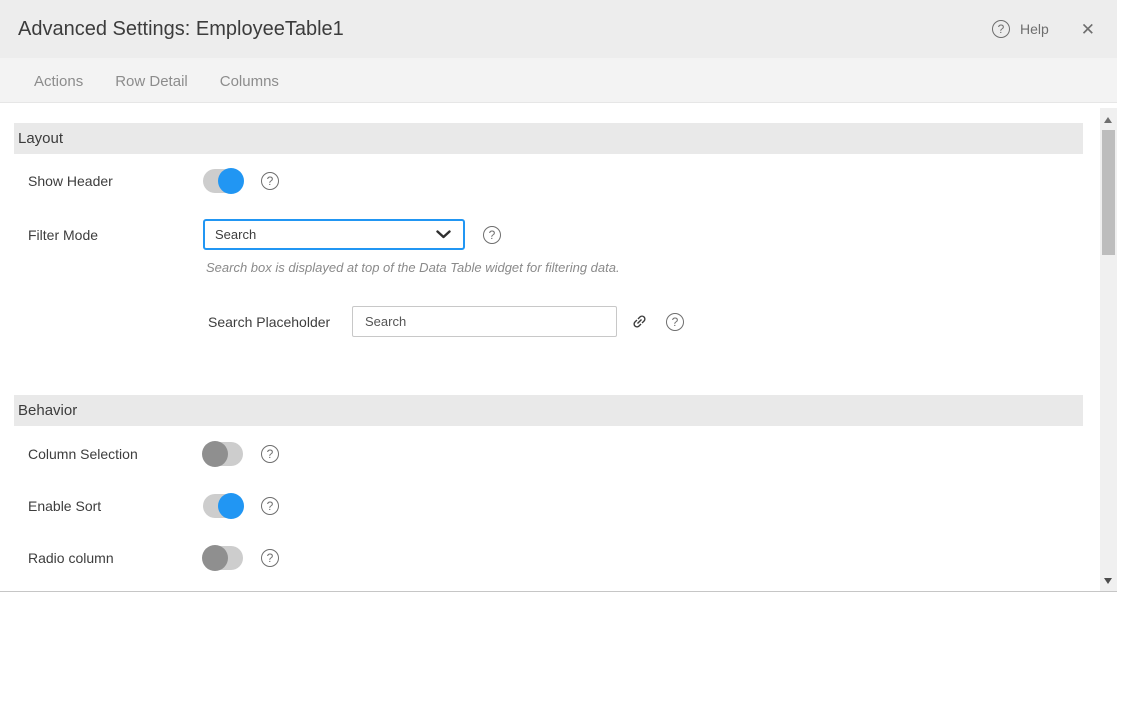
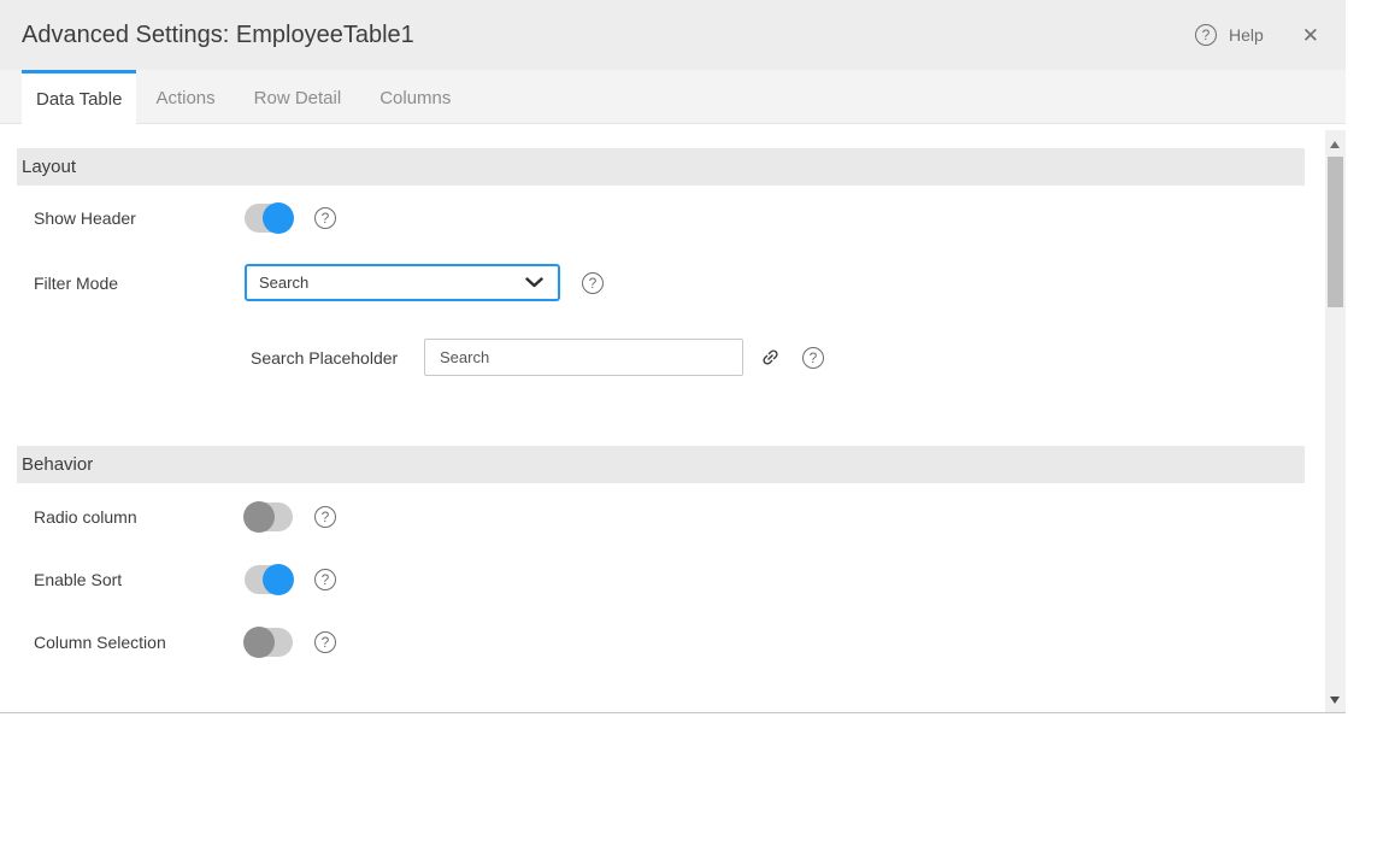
  Advanced Settings: EmployeeTable1
  ?
  Help
  ✕
+ Data Table
  Actions
  Row Detail
  Columns
  Layout
  Show Header
  ?
  Filter Mode
  Search
  ?
- Search box is displayed at top of the Data Table widget for filtering data.
  Search Placeholder
  Search
  ?
  Behavior
- Column Selection
+ Radio column
  ?
  Enable Sort
  ?
- Radio column
+ Column Selection
  ?
